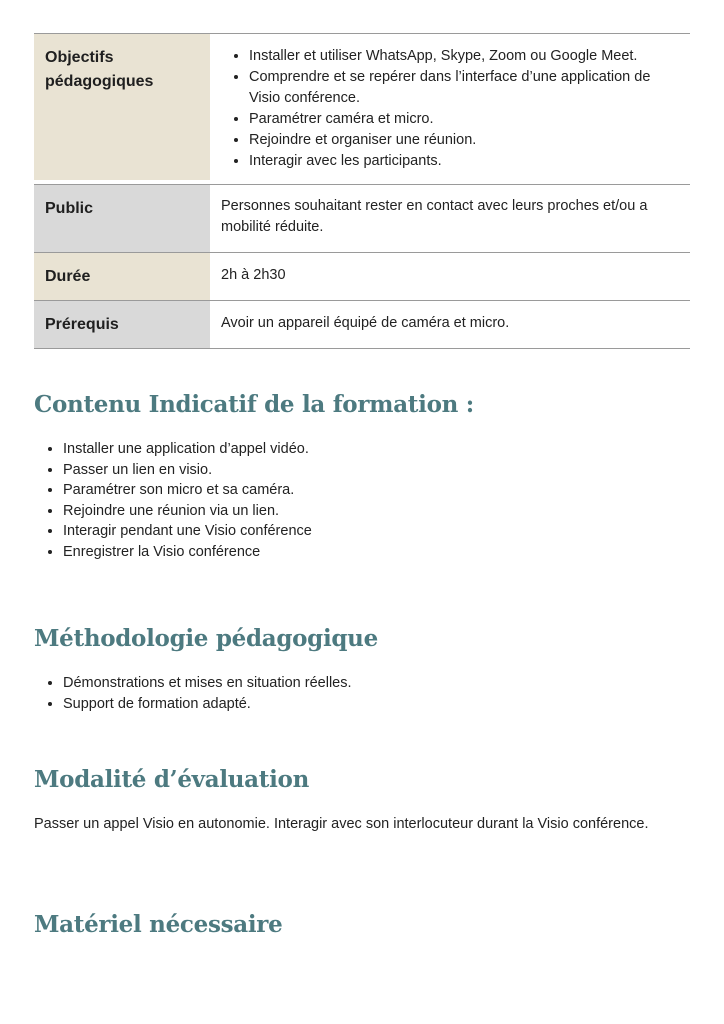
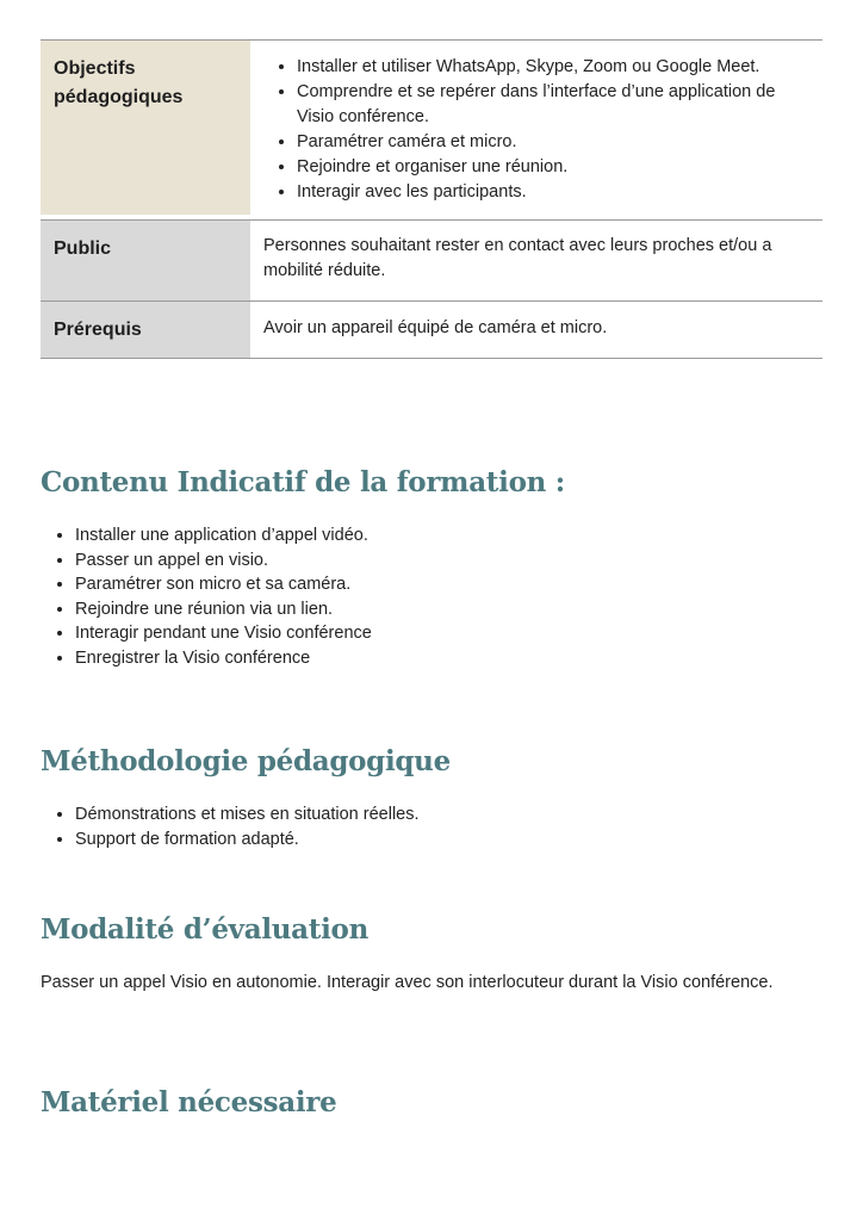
  Objectifs pédagogiques
  Installer et utiliser WhatsApp, Skype, Zoom ou Google Meet.
  Comprendre et se repérer dans l’interface d’une application de Visio conférence.
  Paramétrer caméra et micro.
  Rejoindre et organiser une réunion.
  Interagir avec les participants.
  Public
  Personnes souhaitant rester en contact avec leurs proches et/ou a mobilité réduite.
- Durée
- 2h à 2h30
  Prérequis
  Avoir un appareil équipé de caméra et micro.
  Contenu Indicatif de la formation :
  Installer une application d’appel vidéo.
- Passer un lien en visio.
+ Passer un appel en visio.
  Paramétrer son micro et sa caméra.
  Rejoindre une réunion via un lien.
  Interagir pendant une Visio conférence
  Enregistrer la Visio conférence
  Méthodologie pédagogique
  Démonstrations et mises en situation réelles.
  Support de formation adapté.
  Modalité d’évaluation
  Passer un appel Visio en autonomie. Interagir avec son interlocuteur durant la Visio conférence.
  Matériel nécessaire
